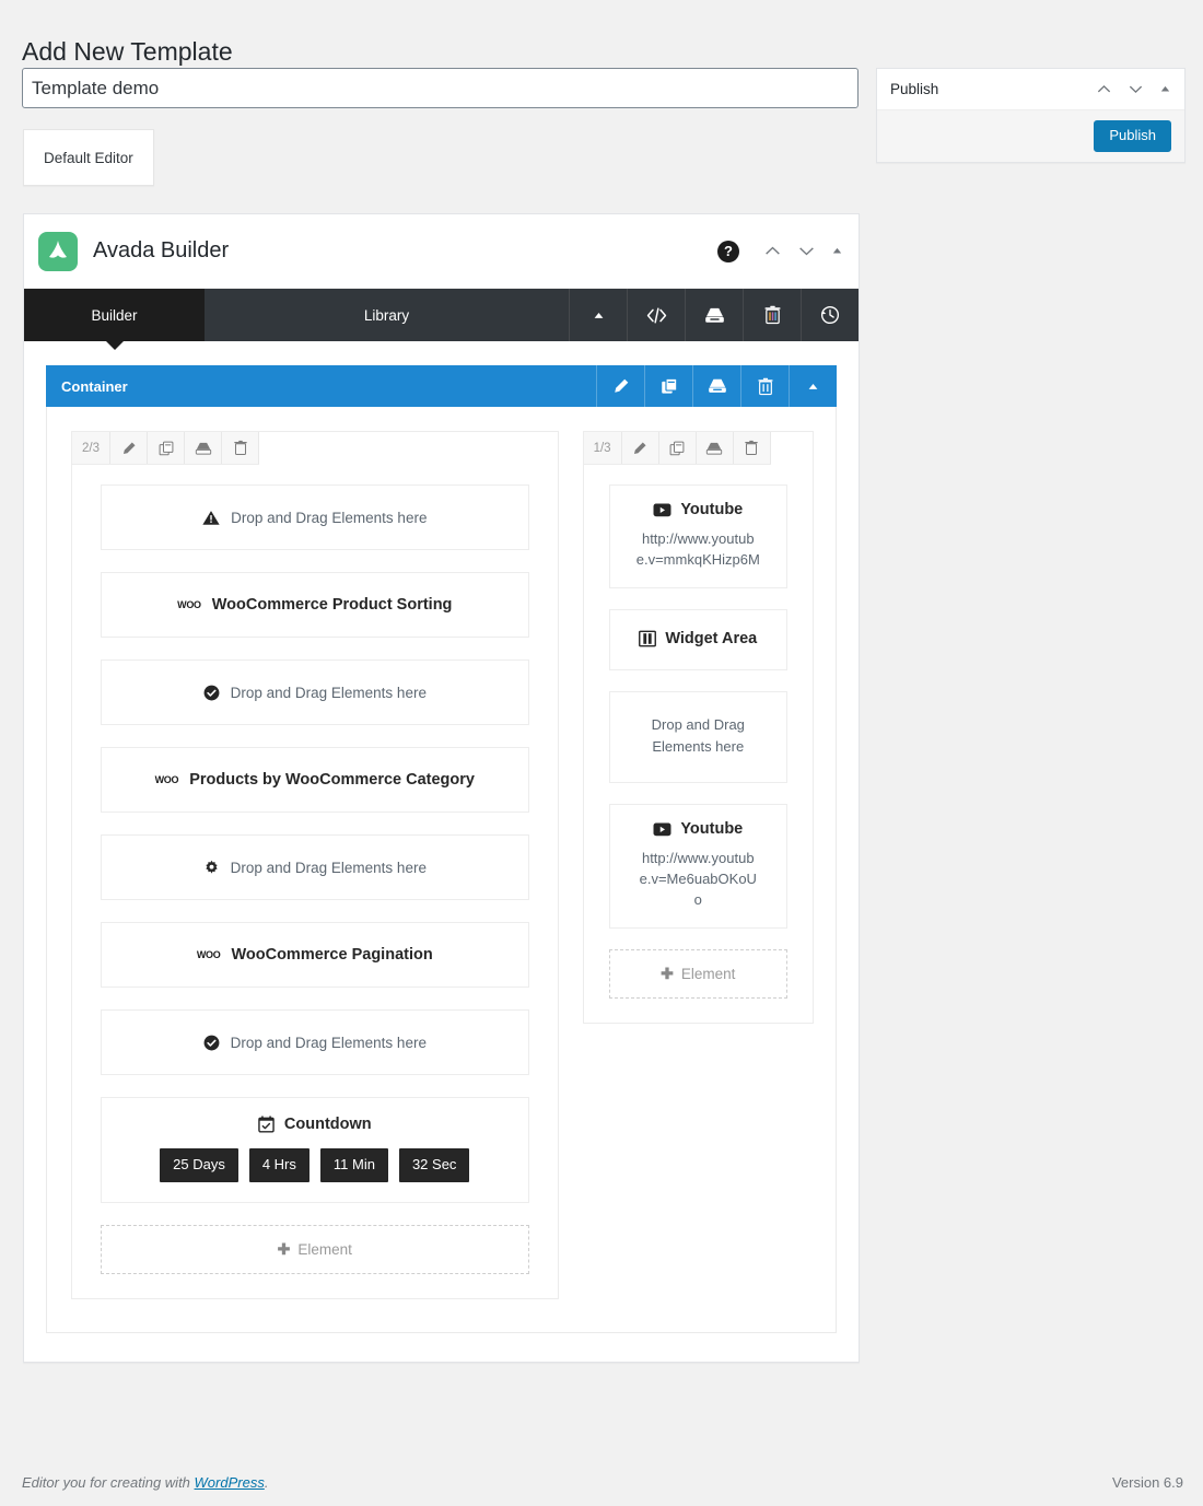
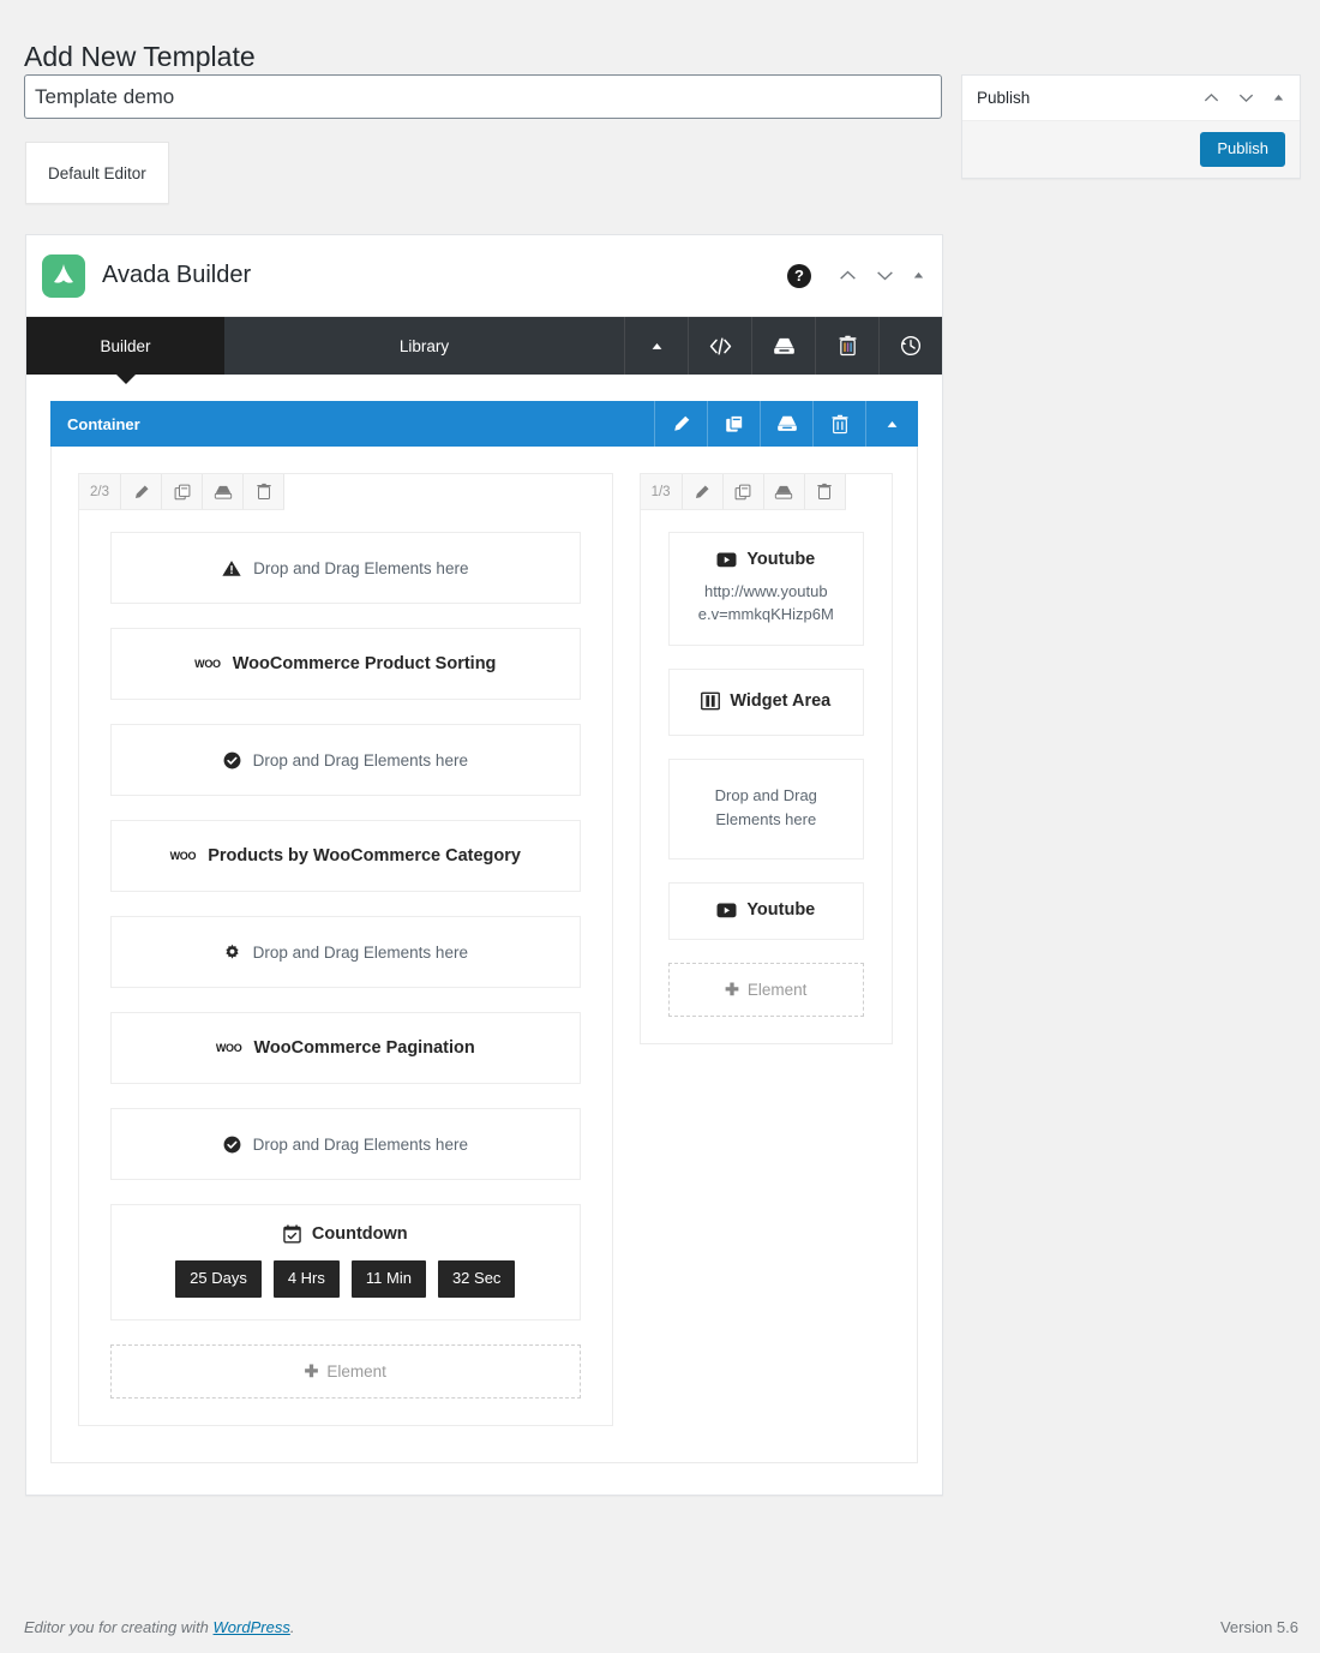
  Add New Template
  Template demo
  Default Editor
  Publish
  Publish
  Avada Builder
  ?
  Builder
  Library
  Container
  2/3
  Drop and Drag Elements here
  WOO
  WooCommerce Product Sorting
  Drop and Drag Elements here
  WOO
  Products by WooCommerce Category
  Drop and Drag Elements here
  WOO
  WooCommerce Pagination
  Drop and Drag Elements here
  Countdown
  25 Days
  4 Hrs
  11 Min
  32 Sec
  ✚
  Element
  1/3
  Youtube
  http://www.youtube.v=mmkqKHizp6M
  Widget Area
  Drop and Drag Elements here
  Youtube
- http://www.youtube.v=Me6uabOKoUo
  ✚
  Element
  Editor you for creating with WordPress.
- Version 6.9
+ Version 5.6
